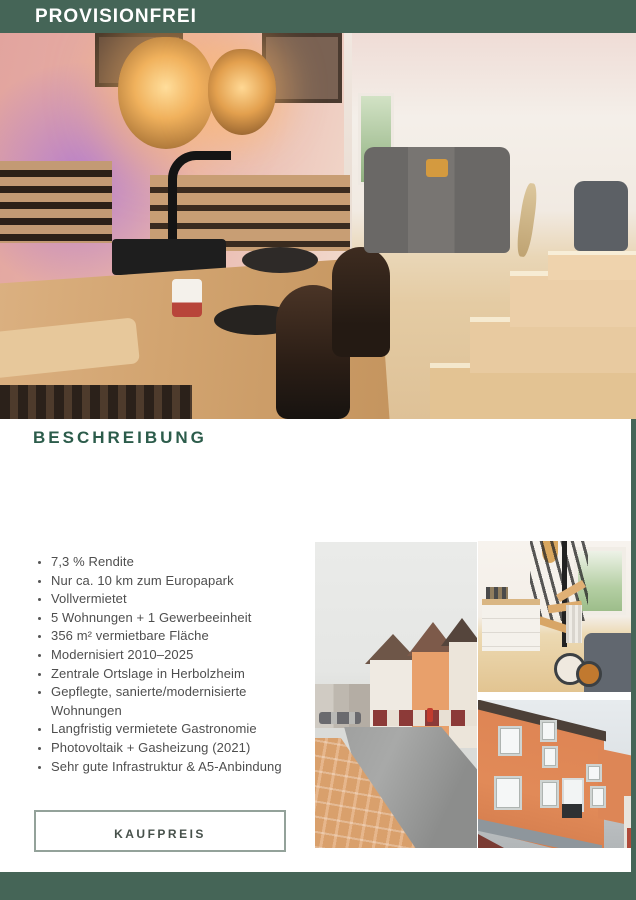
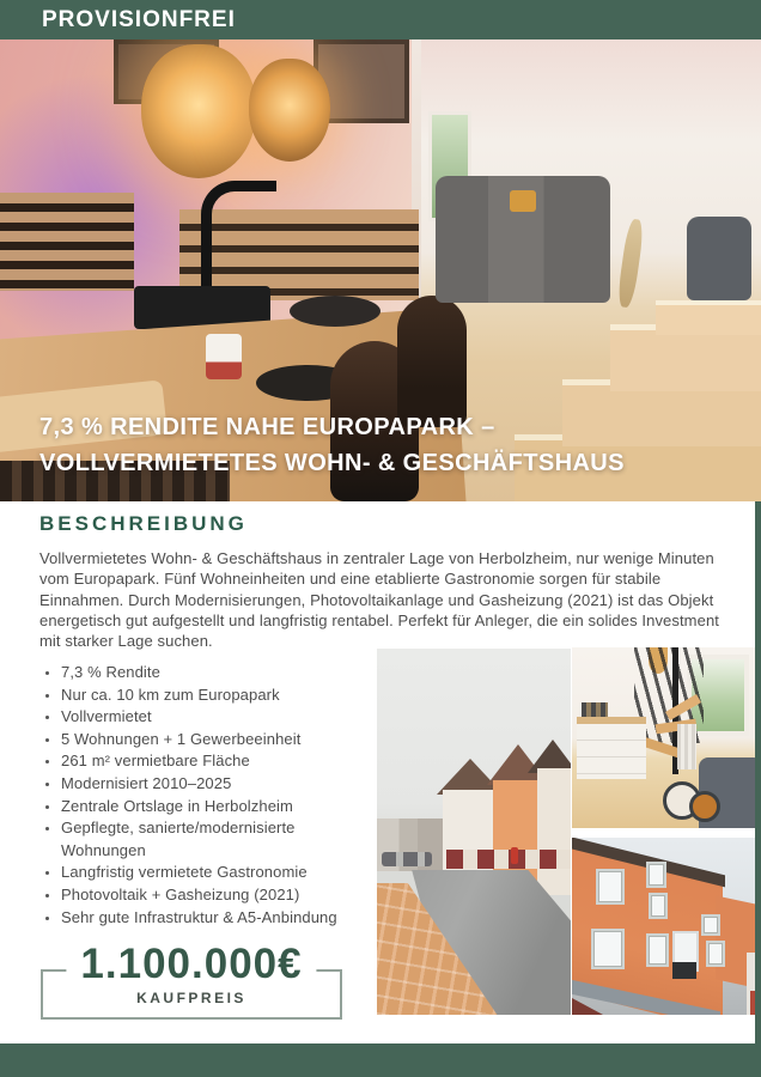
  PROVISIONFREI
+ 7,3 % RENDITE NAHE EUROPAPARK –
+ VOLLVERMIETETES WOHN- & GESCHÄFTSHAUS
  BESCHREIBUNG
+ Vollvermietetes Wohn- & Geschäftshaus in zentraler Lage von Herbolzheim, nur wenige Minuten vom Europapark. Fünf Wohneinheiten und eine etablierte Gastronomie sorgen für stabile Einnahmen. Durch Modernisierungen, Photovoltaikanlage und Gasheizung (2021) ist das Objekt energetisch gut aufgestellt und langfristig rentabel. Perfekt für Anleger, die ein solides Investment mit starker Lage suchen.
  7,3 % Rendite
  Nur ca. 10 km zum Europapark
  Vollvermietet
  5 Wohnungen + 1 Gewerbeeinheit
- 356 m² vermietbare Fläche
+ 261 m² vermietbare Fläche
  Modernisiert 2010–2025
  Zentrale Ortslage in Herbolzheim
  Gepflegte, sanierte/modernisierte Wohnungen
  Langfristig vermietete Gastronomie
  Photovoltaik + Gasheizung (2021)
  Sehr gute Infrastruktur & A5-Anbindung
+ 1.100.000€
  KAUFPREIS
